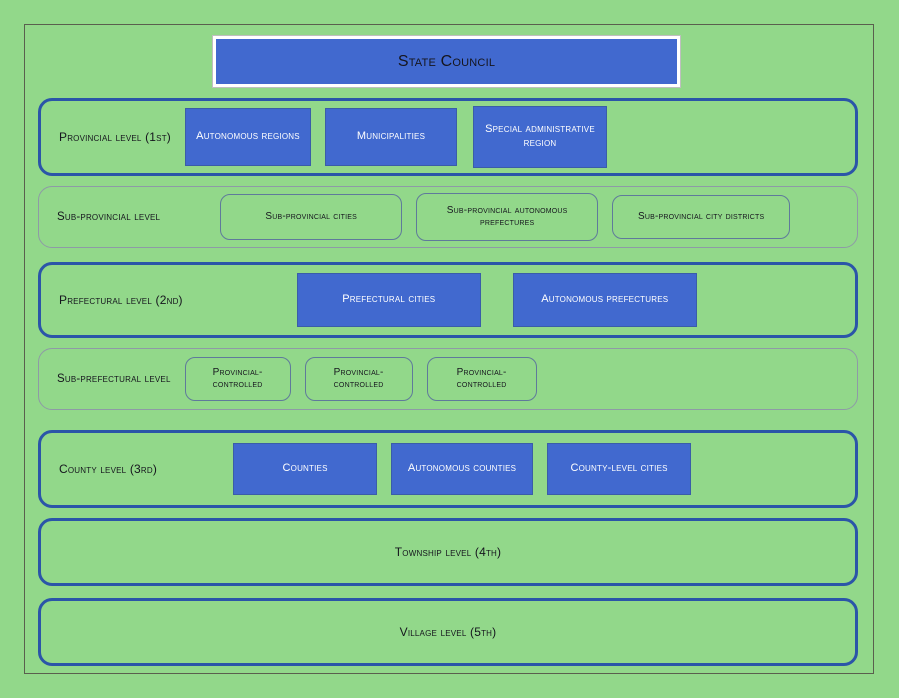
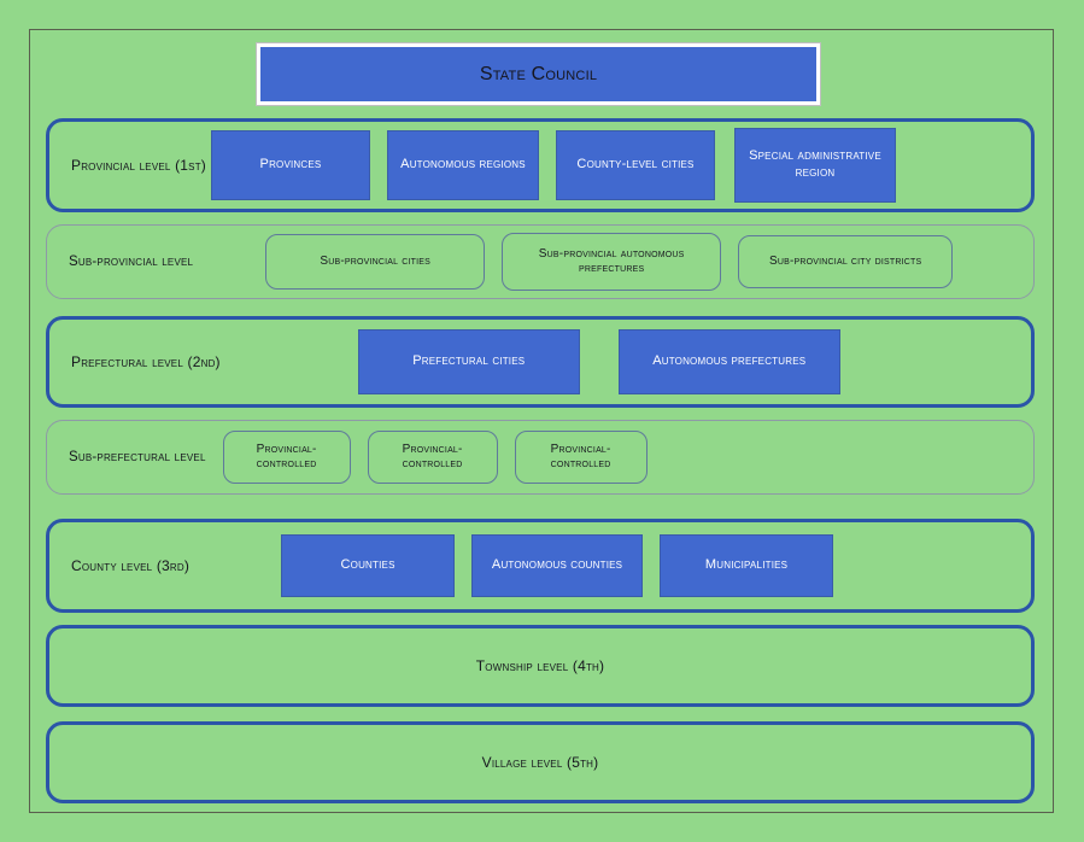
  State Council
  Provincial level (1st)
+ Provinces
  Autonomous regions
- Municipalities
+ County-level cities
  Special administrative region
  Sub-provincial level
  Sub-provincial cities
  Sub-provincial autonomous prefectures
  Sub-provincial city districts
  Prefectural level (2nd)
  Prefectural cities
  Autonomous prefectures
  Sub-prefectural level
  Provincial-controlled
  Provincial-controlled
  Provincial-controlled
  County level (3rd)
  Counties
  Autonomous counties
- County-level cities
+ Municipalities
  Township level (4th)
  Village level (5th)
